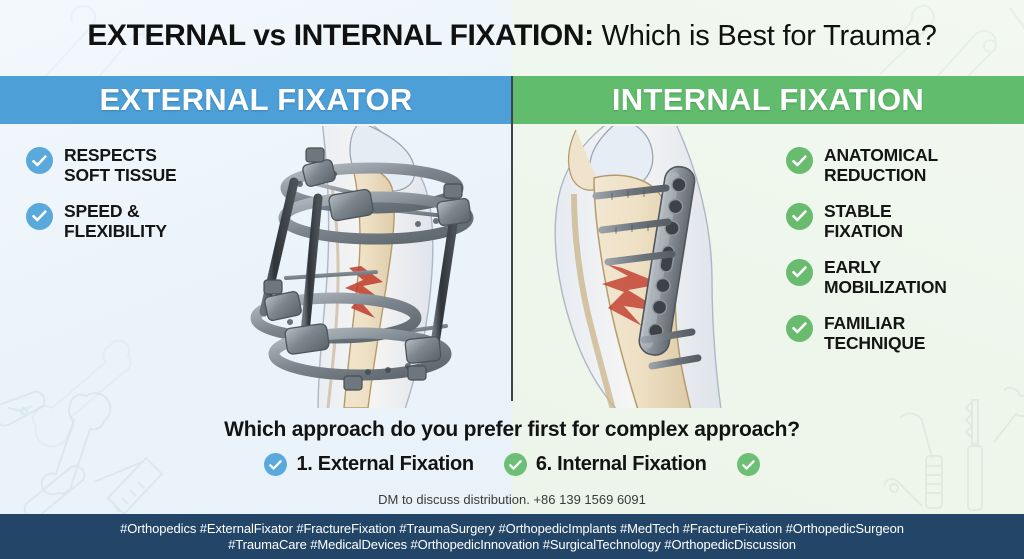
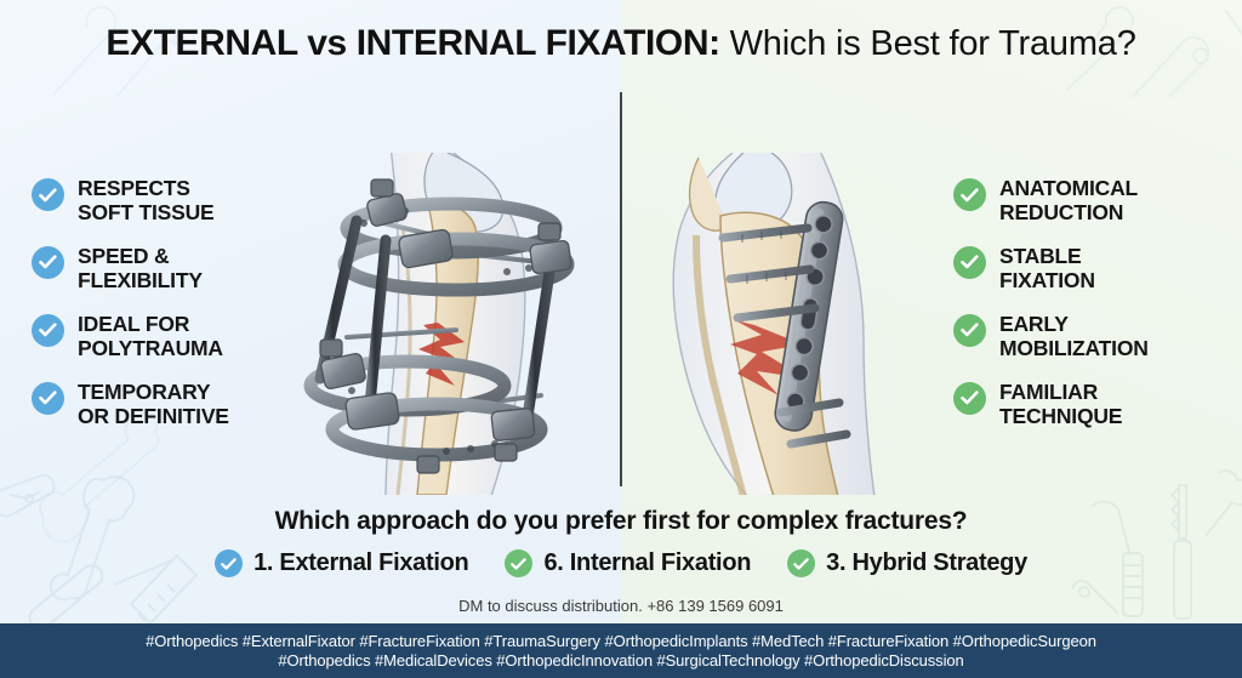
  EXTERNAL vs INTERNAL FIXATION: Which is Best for Trauma?
- EXTERNAL FIXATOR
- INTERNAL FIXATION
  RESPECTS
  SOFT TISSUE
  SPEED &
  FLEXIBILITY
+ IDEAL FOR
+ POLYTRAUMA
+ TEMPORARY
+ OR DEFINITIVE
  ANATOMICAL
  REDUCTION
  STABLE
  FIXATION
  EARLY
  MOBILIZATION
  FAMILIAR
  TECHNIQUE
- Which approach do you prefer first for complex approach?
+ Which approach do you prefer first for complex fractures?
  1. External Fixation
  6. Internal Fixation
+ 3. Hybrid Strategy
  DM to discuss distribution. +86 139 1569 6091
  #Orthopedics #ExternalFixator #FractureFixation #TraumaSurgery #OrthopedicImplants #MedTech #FractureFixation #OrthopedicSurgeon
- #TraumaCare #MedicalDevices #OrthopedicInnovation #SurgicalTechnology #OrthopedicDiscussion
+ #Orthopedics #MedicalDevices #OrthopedicInnovation #SurgicalTechnology #OrthopedicDiscussion
